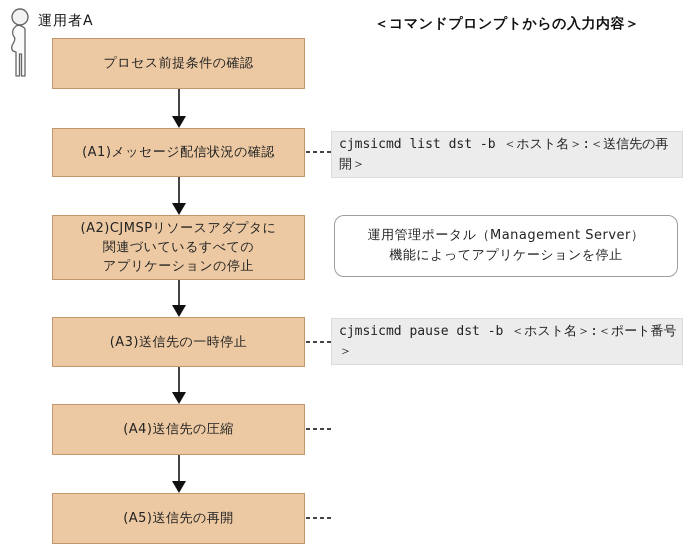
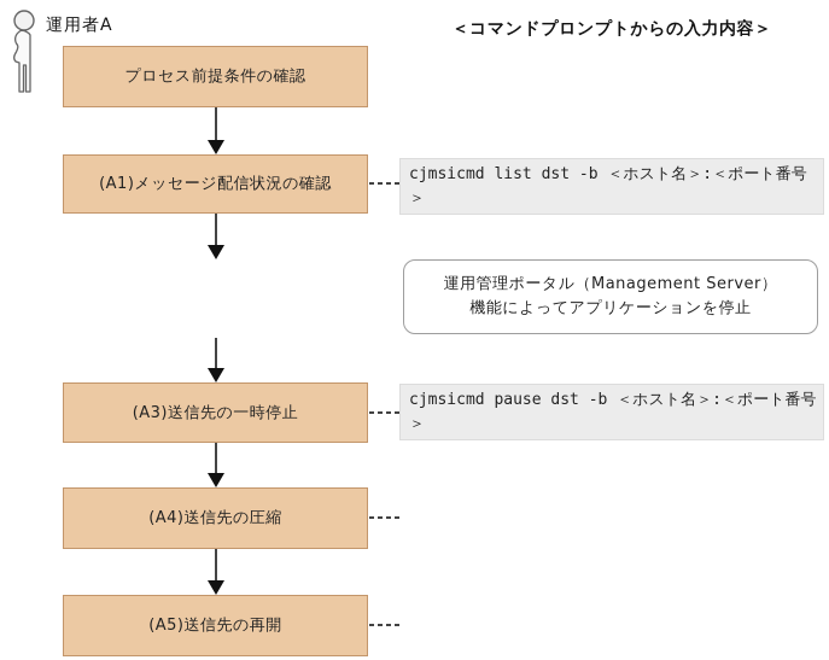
  運用者A
  ＜コマンドプロンプトからの入力内容＞
  プロセス前提条件の確認
  (A1)メッセージ配信状況の確認
- (A2)CJMSPリソースアダプタに
- 関連づいているすべての
- アプリケーションの停止
  (A3)送信先の一時停止
  (A4)送信先の圧縮
  (A5)送信先の再開
- cjmsicmd list dst -b ＜ホスト名＞:＜送信先の再開＞
+ cjmsicmd list dst -b ＜ホスト名＞:＜ポート番号＞
  cjmsicmd pause dst -b ＜ホスト名＞:＜ポート番号＞
  運用管理ポータル（Management Server）
  機能によってアプリケーションを停止
